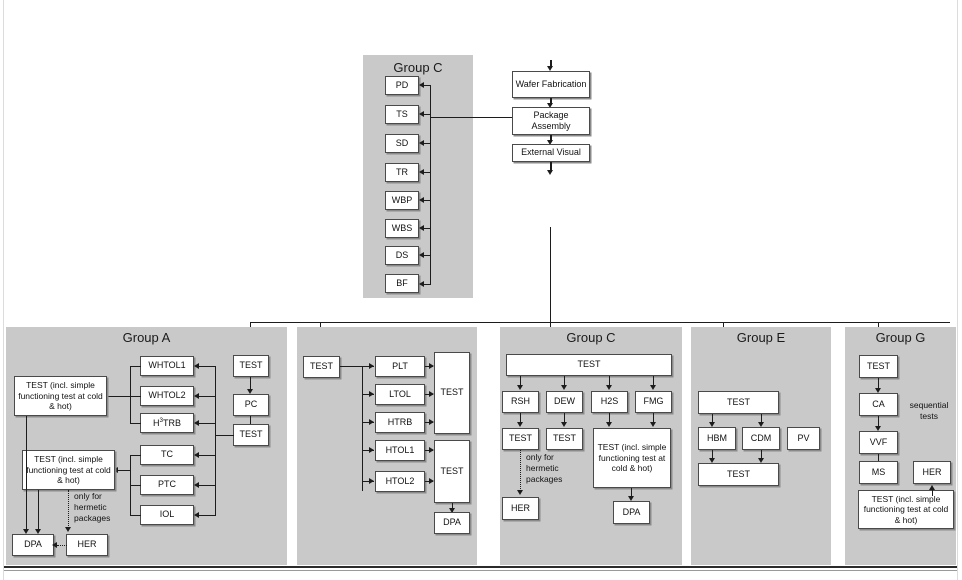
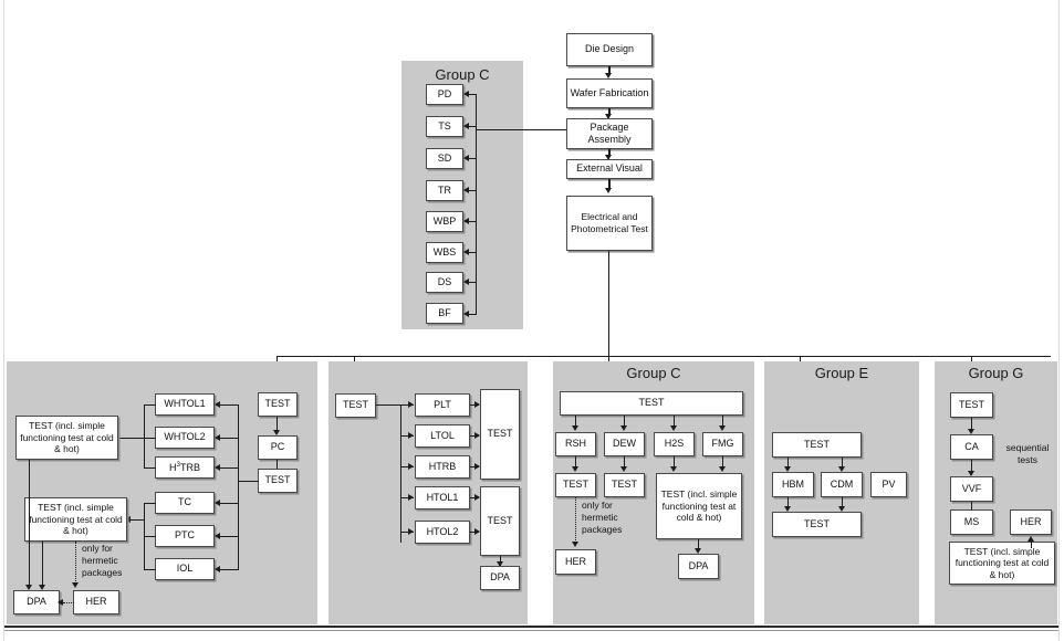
+ Die Design
  Wafer Fabrication
  Package Assembly
  External Visual
+ Electrical and Photometrical Test
  Group C
  PD
  TS
  SD
  TR
  WBP
  WBS
  DS
  BF
- Group A
  TEST
  PC
  TEST
  WHTOL1
  WHTOL2
  H TRB
  TC
  PTC
  IOL
  TEST (incl. simple functioning test at cold & hot)
  TEST (incl. simple functioning test at cold & hot)
  only for hermetic packages
  DPA
  HER
  TEST
  PLT
  LTOL
  HTRB
  HTOL1
  HTOL2
  TEST
  TEST
  DPA
  Group C
  TEST
  RSH
  DEW
  H2S
  FMG
  TEST
  TEST
  TEST (incl. simple functioning test at cold & hot)
  only for hermetic packages
  HER
  DPA
  Group E
  TEST
  HBM
  CDM
  PV
  TEST
  Group G
  TEST
  CA
  VVF
  MS
  sequential tests
  HER
  TEST (incl. simple functioning test at cold & hot)
